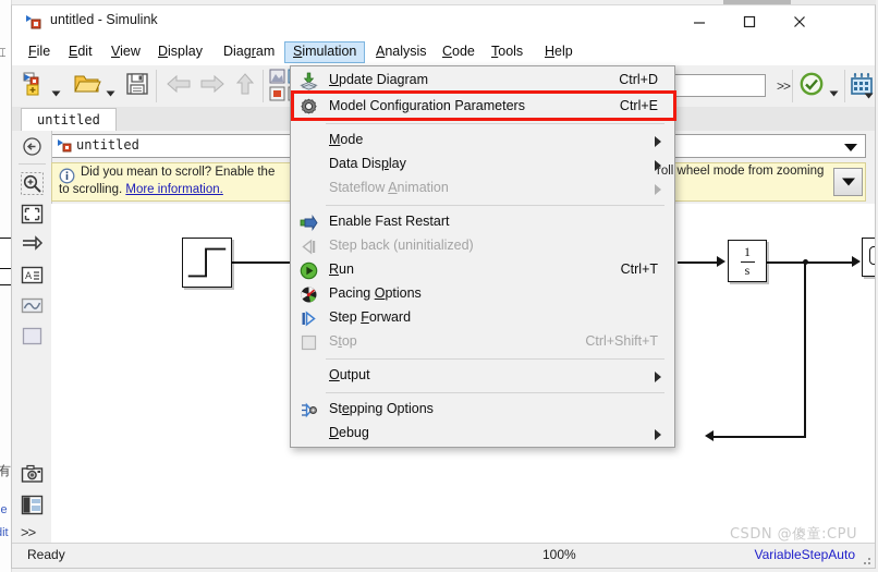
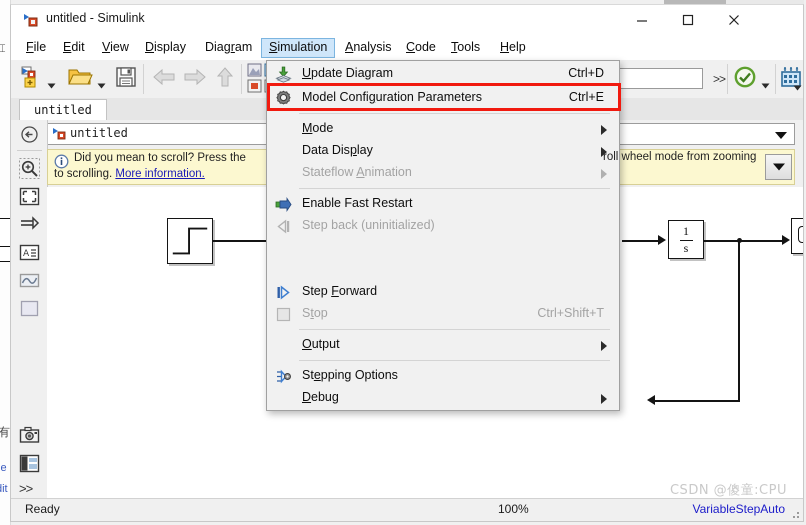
  有
  ⌶
  untitled - Simulink
  File
  Edit
  View
  Display
  Diagram
  Simulation
  Analysis
  Code
  Tools
  Help
  >>
  untitled
  untitled
  A
  >>
- Did you mean to scroll? Enable the
+ Did you mean to scroll? Press the
  to scrolling. More information.
  roll wheel mode from zooming
  1
  s
  Ready
  100%
  VariableStepAuto
  CSDN @傻童:CPU
  Update Diagram
  Ctrl+D
  Model Configuration Parameters
  Ctrl+E
  Mode
  Data Display
  Stateflow Animation
  Enable Fast Restart
  Step back (uninitialized)
- Run
- Ctrl+T
- Pacing Options
  Step Forward
  Stop
  Ctrl+Shift+T
  Output
  Stepping Options
  Debug
